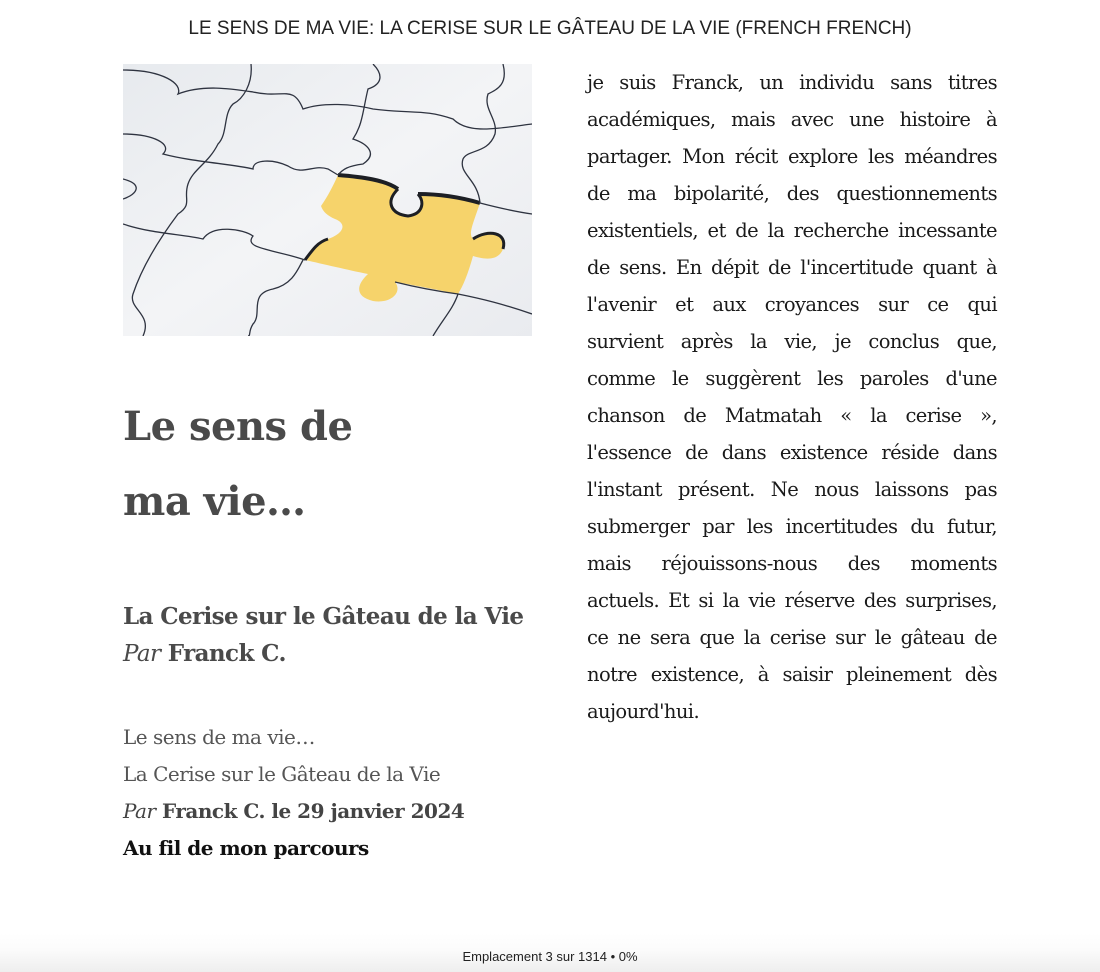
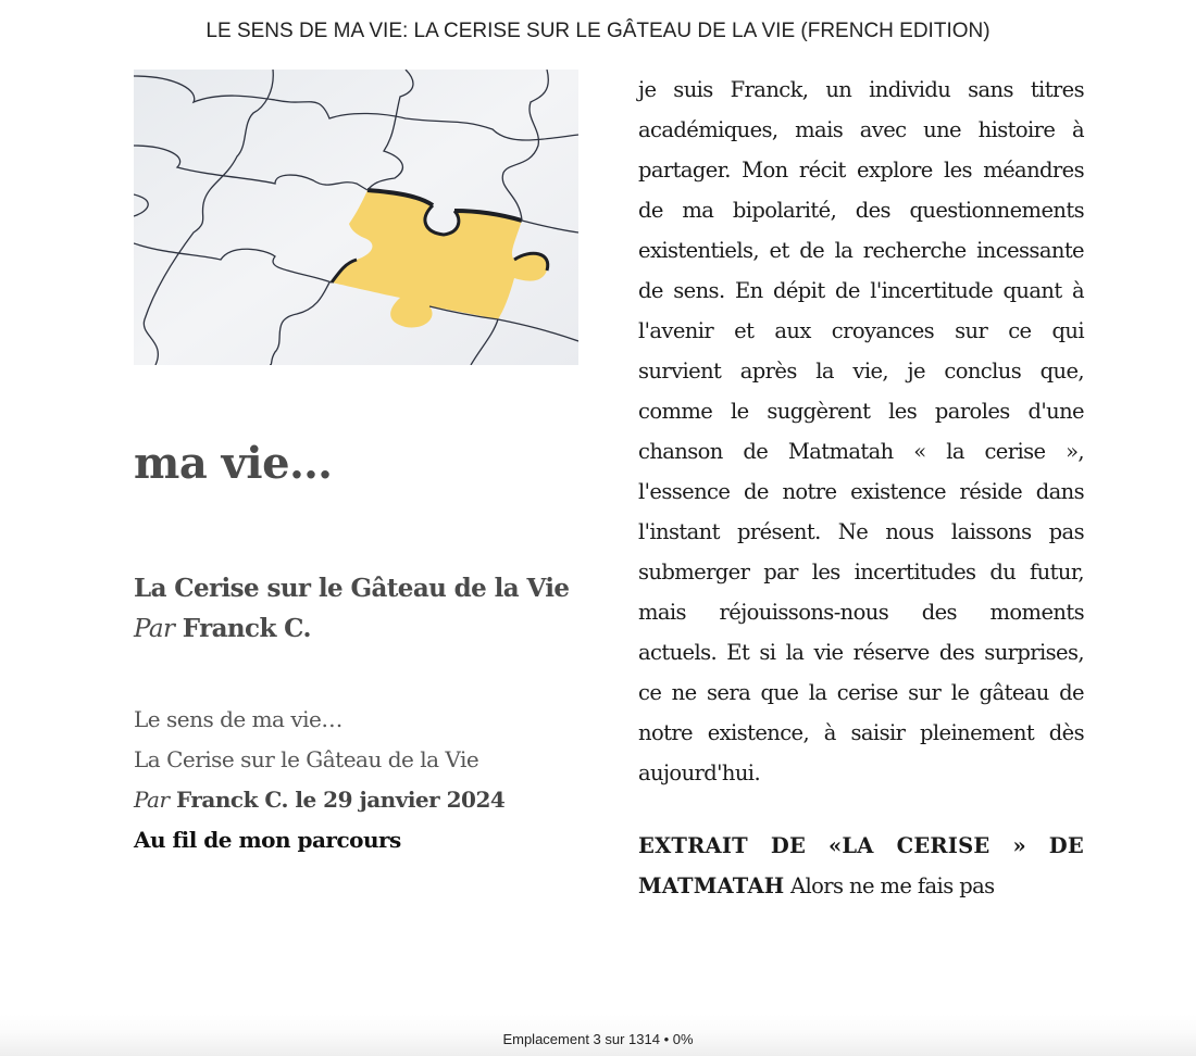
- LE SENS DE MA VIE: LA CERISE SUR LE GÂTEAU DE LA VIE (FRENCH FRENCH)
+ LE SENS DE MA VIE: LA CERISE SUR LE GÂTEAU DE LA VIE (FRENCH EDITION)
- Le sens de
  ma vie…
  La Cerise sur le Gâteau de la Vie
  Par Franck C.
  Le sens de ma vie…
  La Cerise sur le Gâteau de la Vie
  Par Franck C. le 29 janvier 2024
  Au fil de mon parcours
- je suis Franck, un individu sans titres académiques, mais avec une histoire à partager. Mon récit explore les méandres de ma bipolarité, des questionnements existentiels, et de la recherche incessante de sens. En dépit de l'incertitude quant à l'avenir et aux croyances sur ce qui survient après la vie, je conclus que, comme le suggèrent les paroles d'une chanson de Matmatah « la cerise », l'essence de dans existence réside dans l'instant présent. Ne nous laissons pas submerger par les incertitudes du futur, mais réjouissons-nous des moments actuels. Et si la vie réserve des surprises, ce ne sera que la cerise sur le gâteau de notre existence, à saisir pleinement dès aujourd'hui.
+ je suis Franck, un individu sans titres académiques, mais avec une histoire à partager. Mon récit explore les méandres de ma bipolarité, des questionnements existentiels, et de la recherche incessante de sens. En dépit de l'incertitude quant à l'avenir et aux croyances sur ce qui survient après la vie, je conclus que, comme le suggèrent les paroles d'une chanson de Matmatah « la cerise », l'essence de notre existence réside dans l'instant présent. Ne nous laissons pas submerger par les incertitudes du futur, mais réjouissons-nous des moments actuels. Et si la vie réserve des surprises, ce ne sera que la cerise sur le gâteau de notre existence, à saisir pleinement dès aujourd'hui.
+ EXTRAIT DE «LA CERISE » DE MATMATAH Alors ne me fais pas
  Emplacement 3 sur 1314 • 0%
